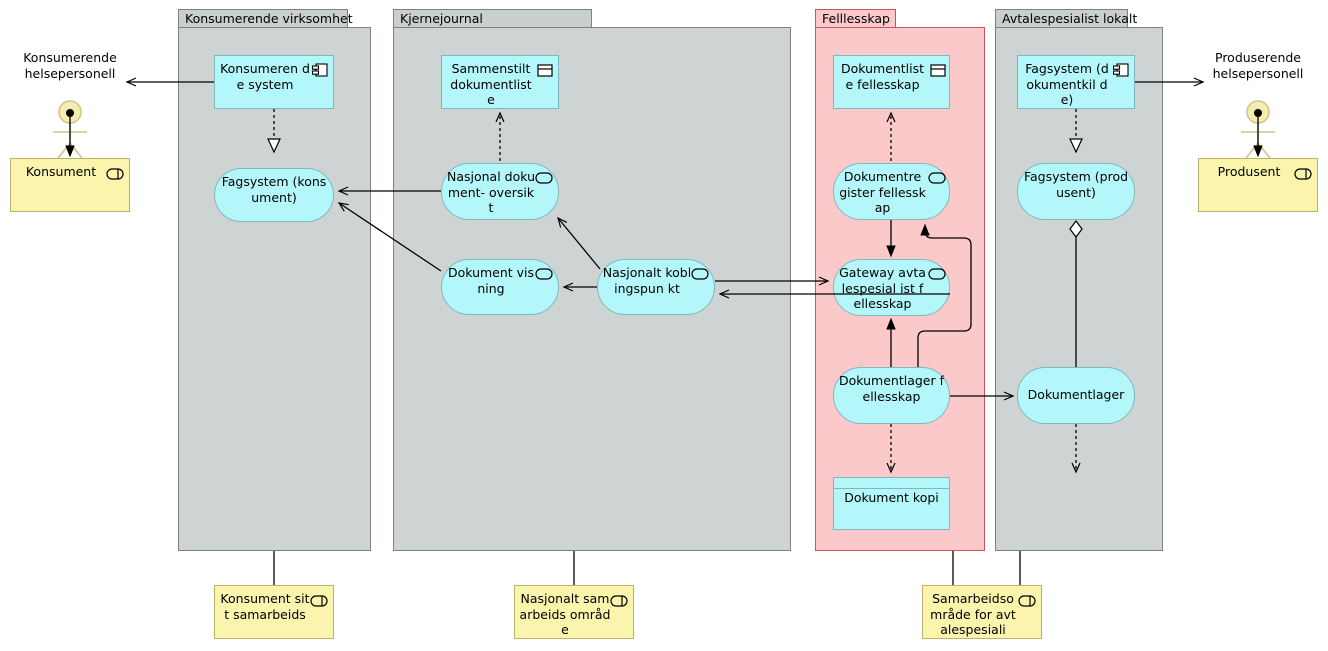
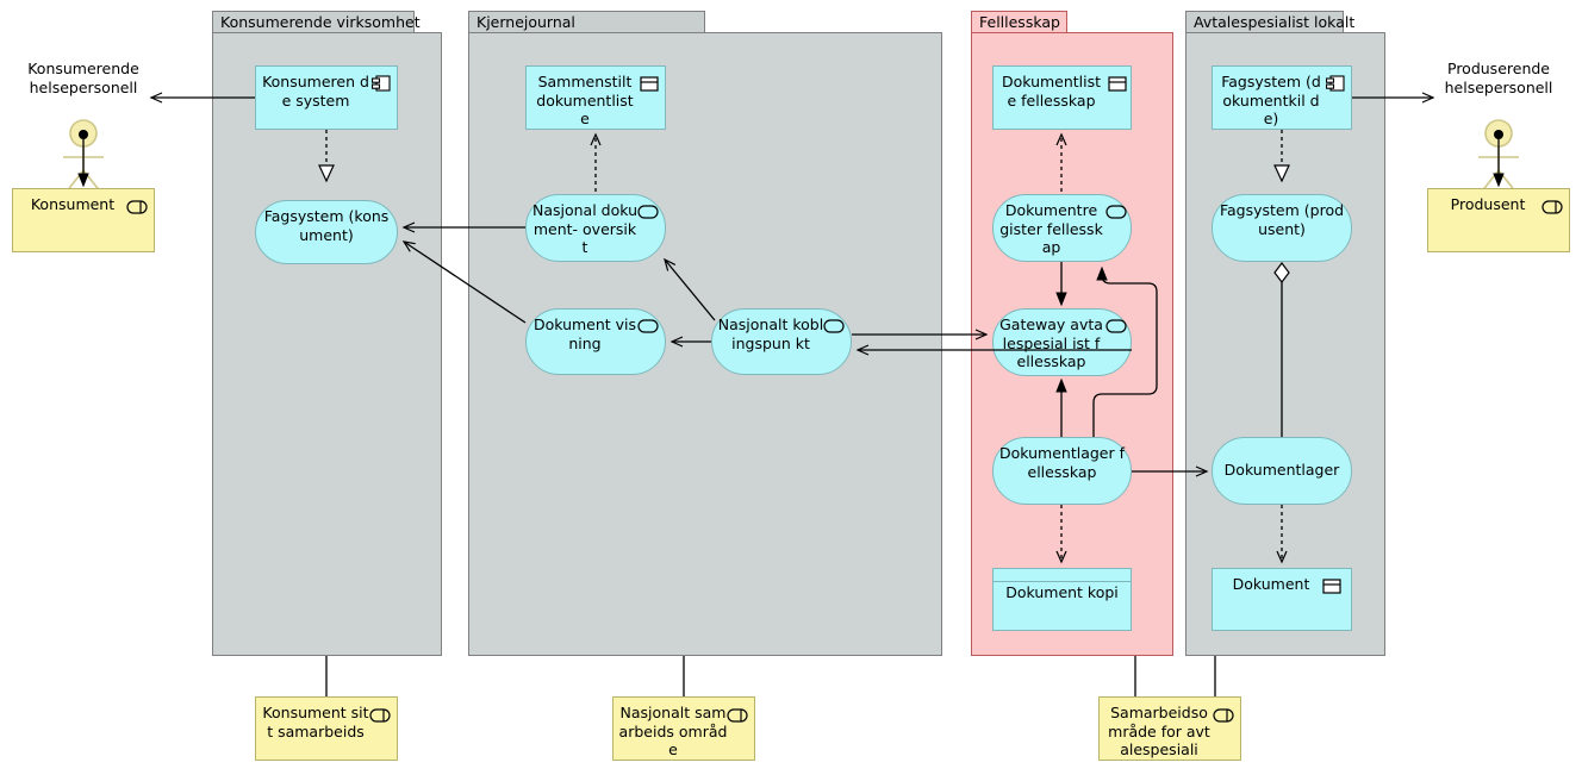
  Konsumerende virksomhet
  Kjernejournal
  Felllesskap
  Avtalespesialist lokalt
  Konsumerende helsepersonell
  Produserende helsepersonell
  Konsument
  Produsent
  Konsumeren de system
  Fagsystem (konsument)
  Sammenstilt dokumentlist e
  Nasjonal dokument- oversikt
  Dokument visning
  Nasjonalt koblingspun kt
  Dokumentlist e fellesskap
  Dokumentre gister fellesskap
  Gateway avtalespesial ist fellesskap
  Dokumentlager fellesskap
  Dokument kopi
  Fagsystem (dokumentkil de)
  Fagsystem (produsent)
  Dokumentlager
+ Dokument
  Konsument sitt samarbeids
  Nasjonalt samarbeids område
  Samarbeidso mråde for avtalespesiali
